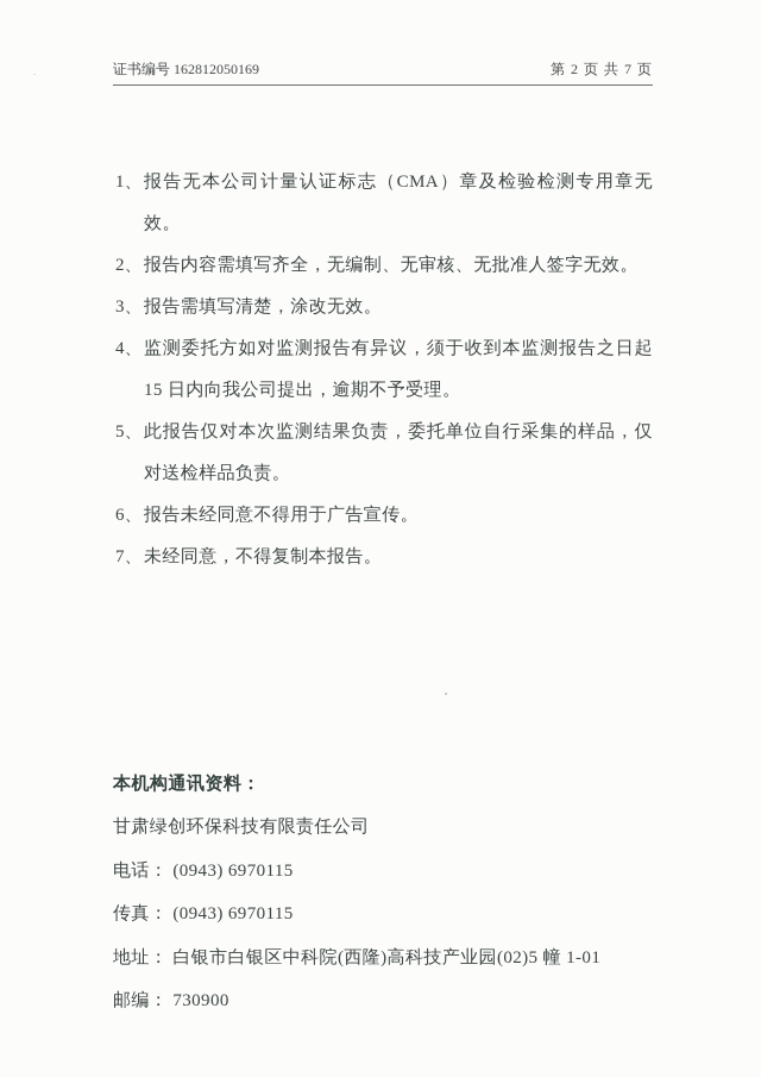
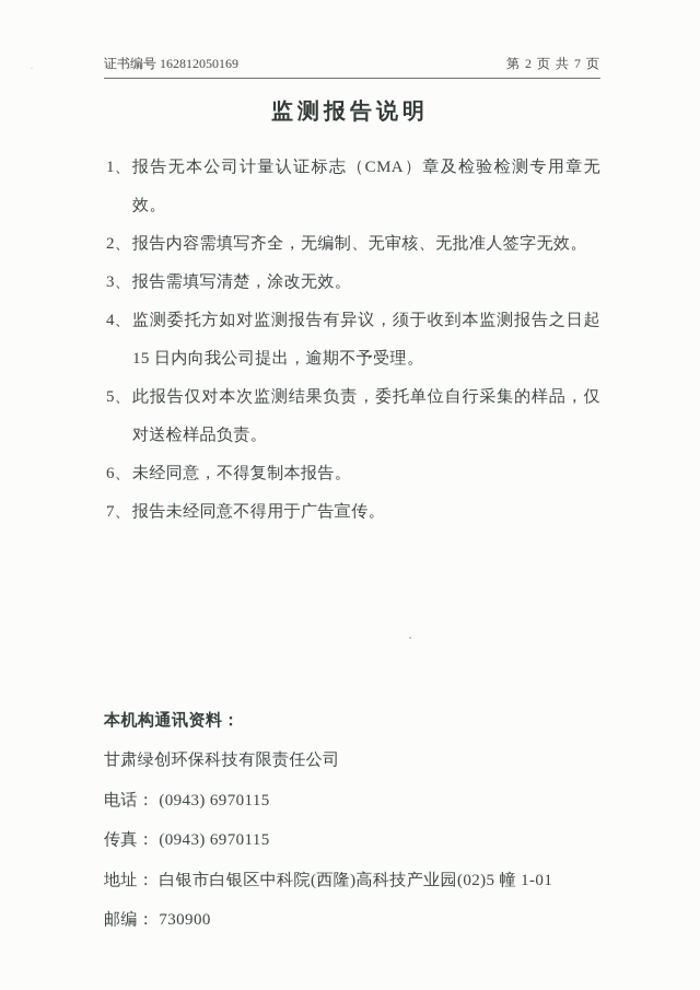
  证书编号 162812050169
  第 2 页 共 7 页
+ 监测报告说明
  1、
  报告无本公司计量认证标志（CMA）章及检验检测专用章无效。
  2、
  报告内容需填写齐全，无编制、无审核、无批准人签字无效。
  3、
  报告需填写清楚，涂改无效。
  4、
  监测委托方如对监测报告有异议，须于收到本监测报告之日起 15 日内向我公司提出，逾期不予受理。
  5、
  此报告仅对本次监测结果负责，委托单位自行采集的样品，仅对送检样品负责。
  6、
- 报告未经同意不得用于广告宣传。
+ 未经同意，不得复制本报告。
  7、
- 未经同意，不得复制本报告。
+ 报告未经同意不得用于广告宣传。
  本机构通讯资料：
  甘肃绿创环保科技有限责任公司
  电话： (0943) 6970115
  传真： (0943) 6970115
  地址： 白银市白银区中科院(西隆)高科技产业园(02)5 幢 1-01
  邮编： 730900
